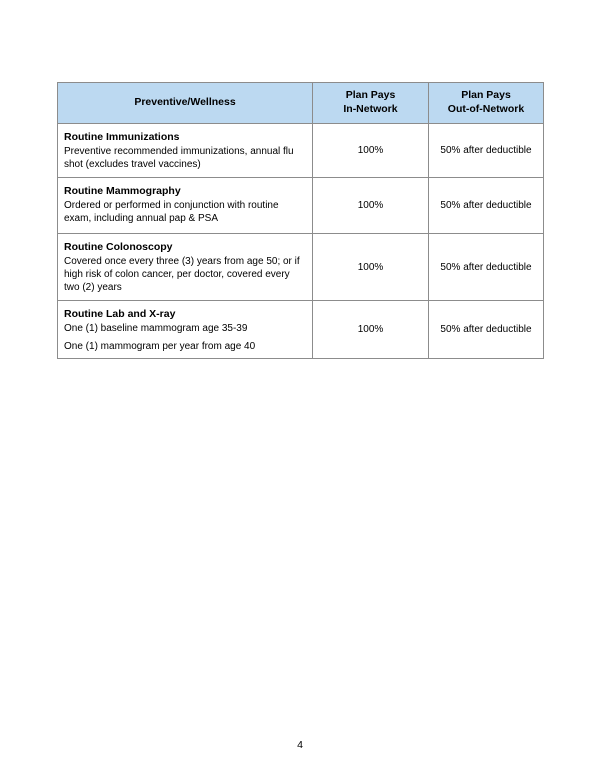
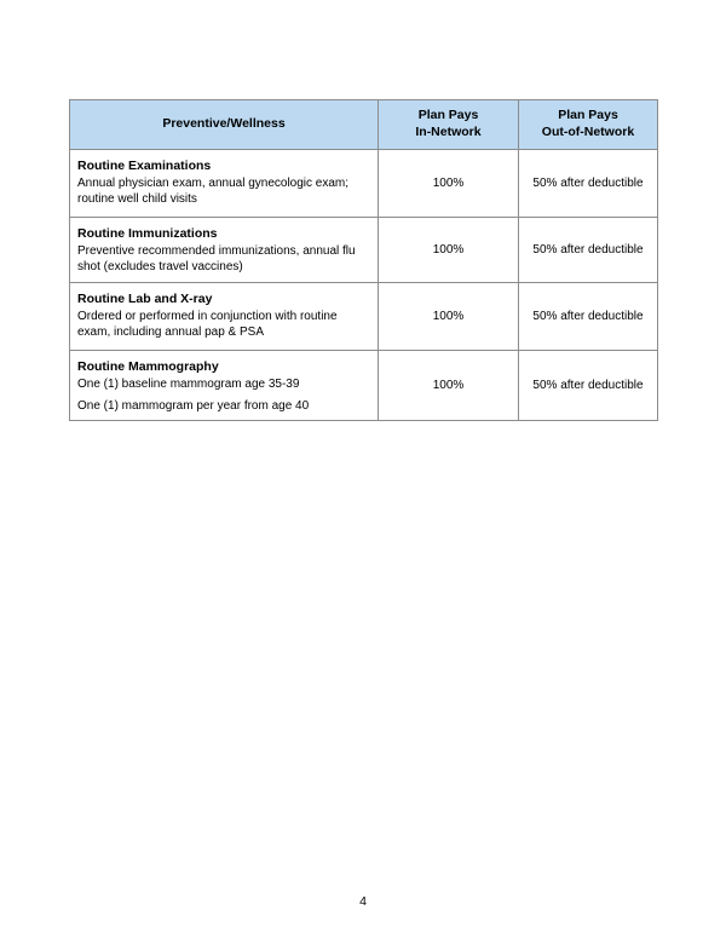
  Preventive/Wellness	Plan Pays In-Network	Plan Pays Out-of-Network
+ Routine Examinations Annual physician exam, annual gynecologic exam; routine well child visits	100%	50% after deductible
  Routine Immunizations Preventive recommended immunizations, annual flu shot (excludes travel vaccines)	100%	50% after deductible
- Routine Mammography Ordered or performed in conjunction with routine exam, including annual pap & PSA	100%	50% after deductible
+ Routine Lab and X-ray Ordered or performed in conjunction with routine exam, including annual pap & PSA	100%	50% after deductible
- Routine Colonoscopy Covered once every three (3) years from age 50; or if high risk of colon cancer, per doctor, covered every two (2) years	100%	50% after deductible
- Routine Lab and X-ray One (1) baseline mammogram age 35-39 One (1) mammogram per year from age 40	100%	50% after deductible
+ Routine Mammography One (1) baseline mammogram age 35-39 One (1) mammogram per year from age 40	100%	50% after deductible
  4
